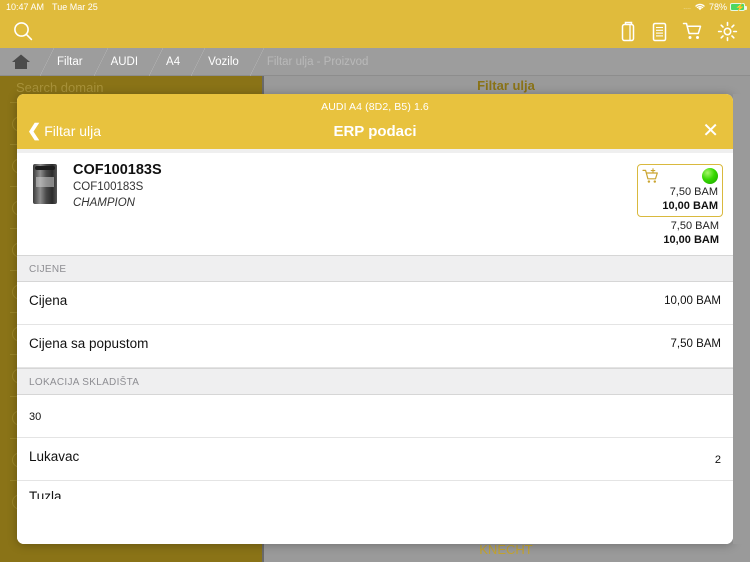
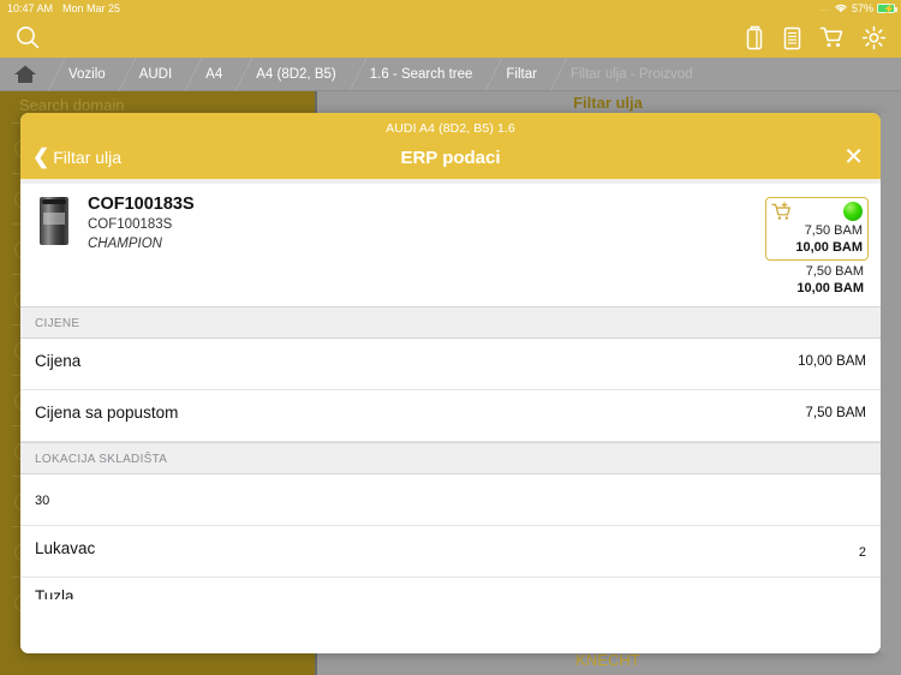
  10:47 AM
- Tue Mar 25
+ Mon Mar 25
- 78%
+ 57%
  ⚡
- Filtar
+ Vozilo
  AUDI
  A4
+ A4 (8D2, B5)
+ 1.6 - Search tree
- Vozilo
+ Filtar
  Filtar ulja - Proizvod
  Search domain
  Filtar ulja
  KNECHT
  AUDI A4 (8D2, B5) 1.6
  ❮
  Filtar ulja
  ERP podaci
  ✕
  COF100183S
  COF100183S
  CHAMPION
  7,50 BAM
  10,00 BAM
  7,50 BAM
  10,00 BAM
  CIJENE
  Cijena
  10,00 BAM
  Cijena sa popustom
  7,50 BAM
  LOKACIJA SKLADIŠTA
  30
  Lukavac
  2
  Tuzla
